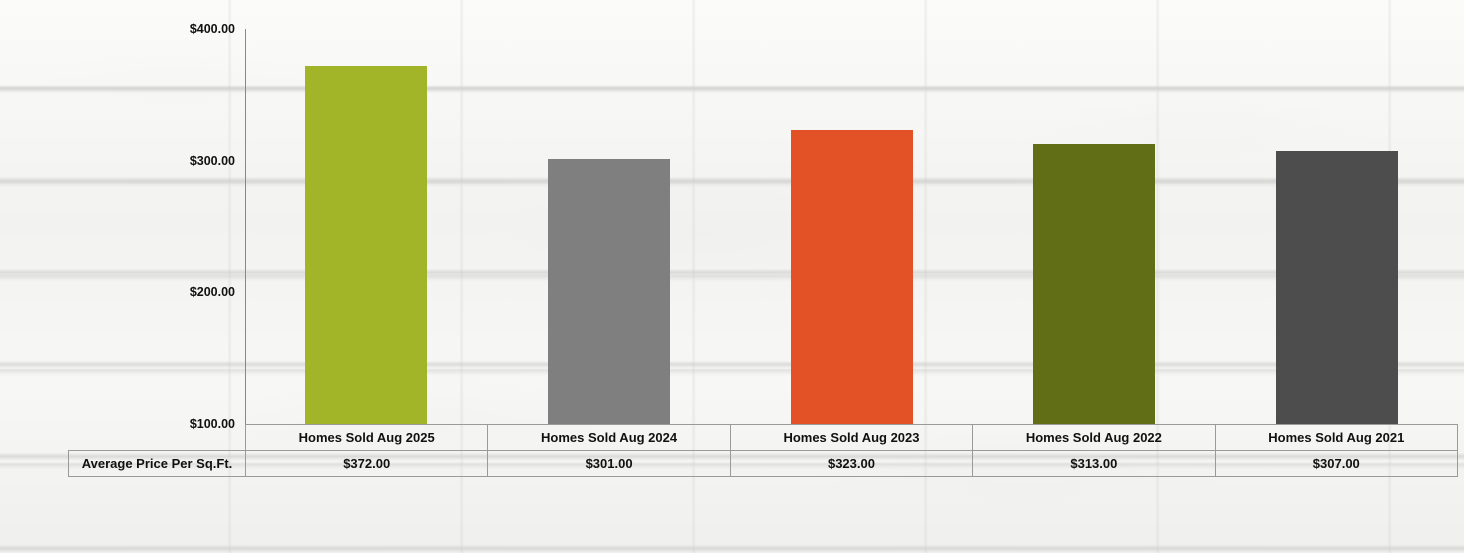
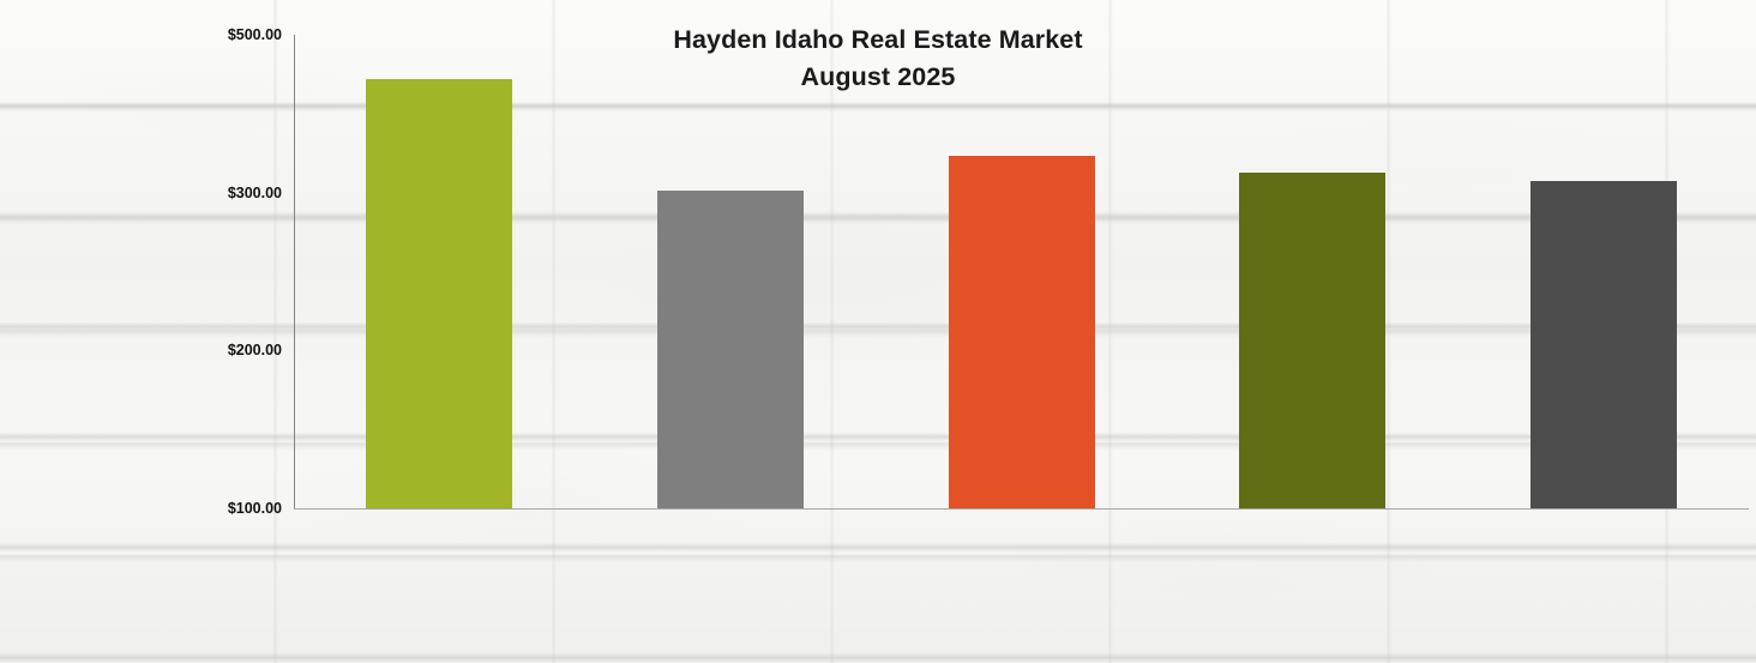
+ Hayden Idaho Real Estate Market
+ August 2025
  $100.00
  $200.00
  $300.00
- $400.00
+ $500.00
- 	Homes Sold Aug 2025	Homes Sold Aug 2024	Homes Sold Aug 2023	Homes Sold Aug 2022	Homes Sold Aug 2021
- Average Price Per Sq.Ft.	$372.00	$301.00	$323.00	$313.00	$307.00
